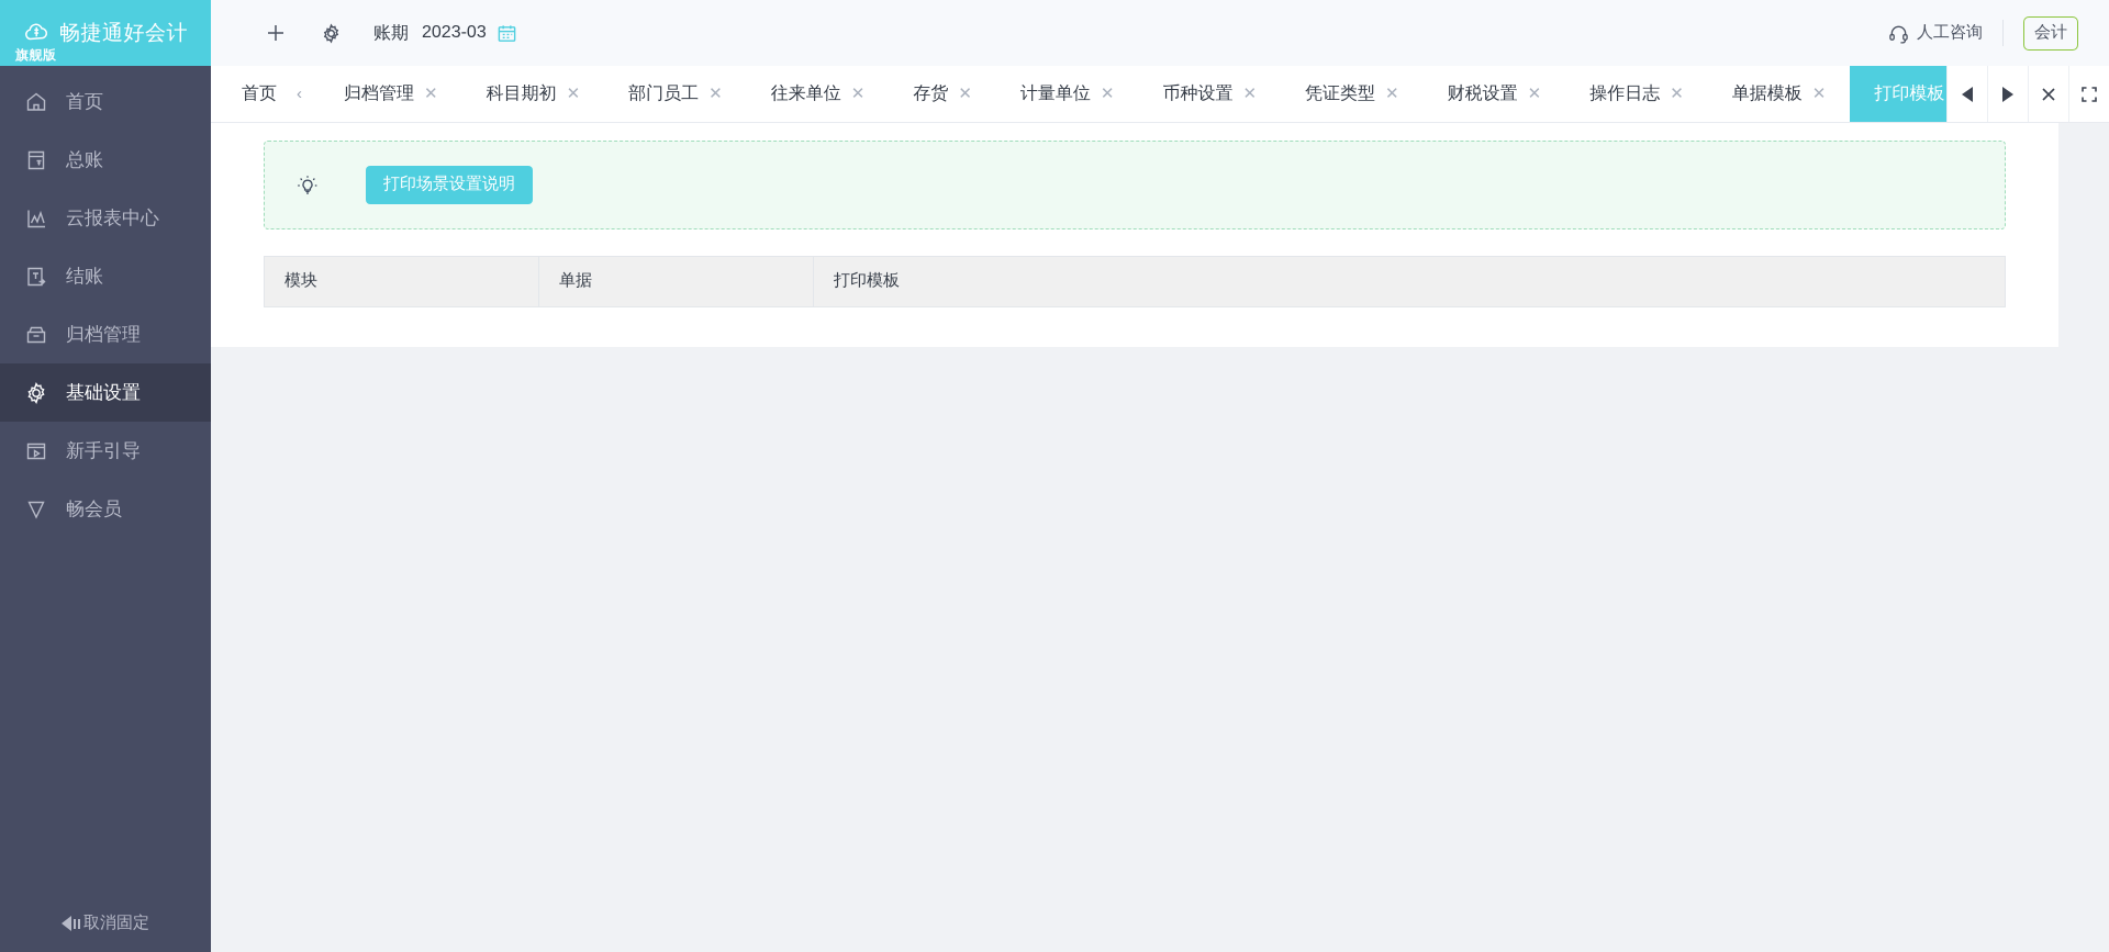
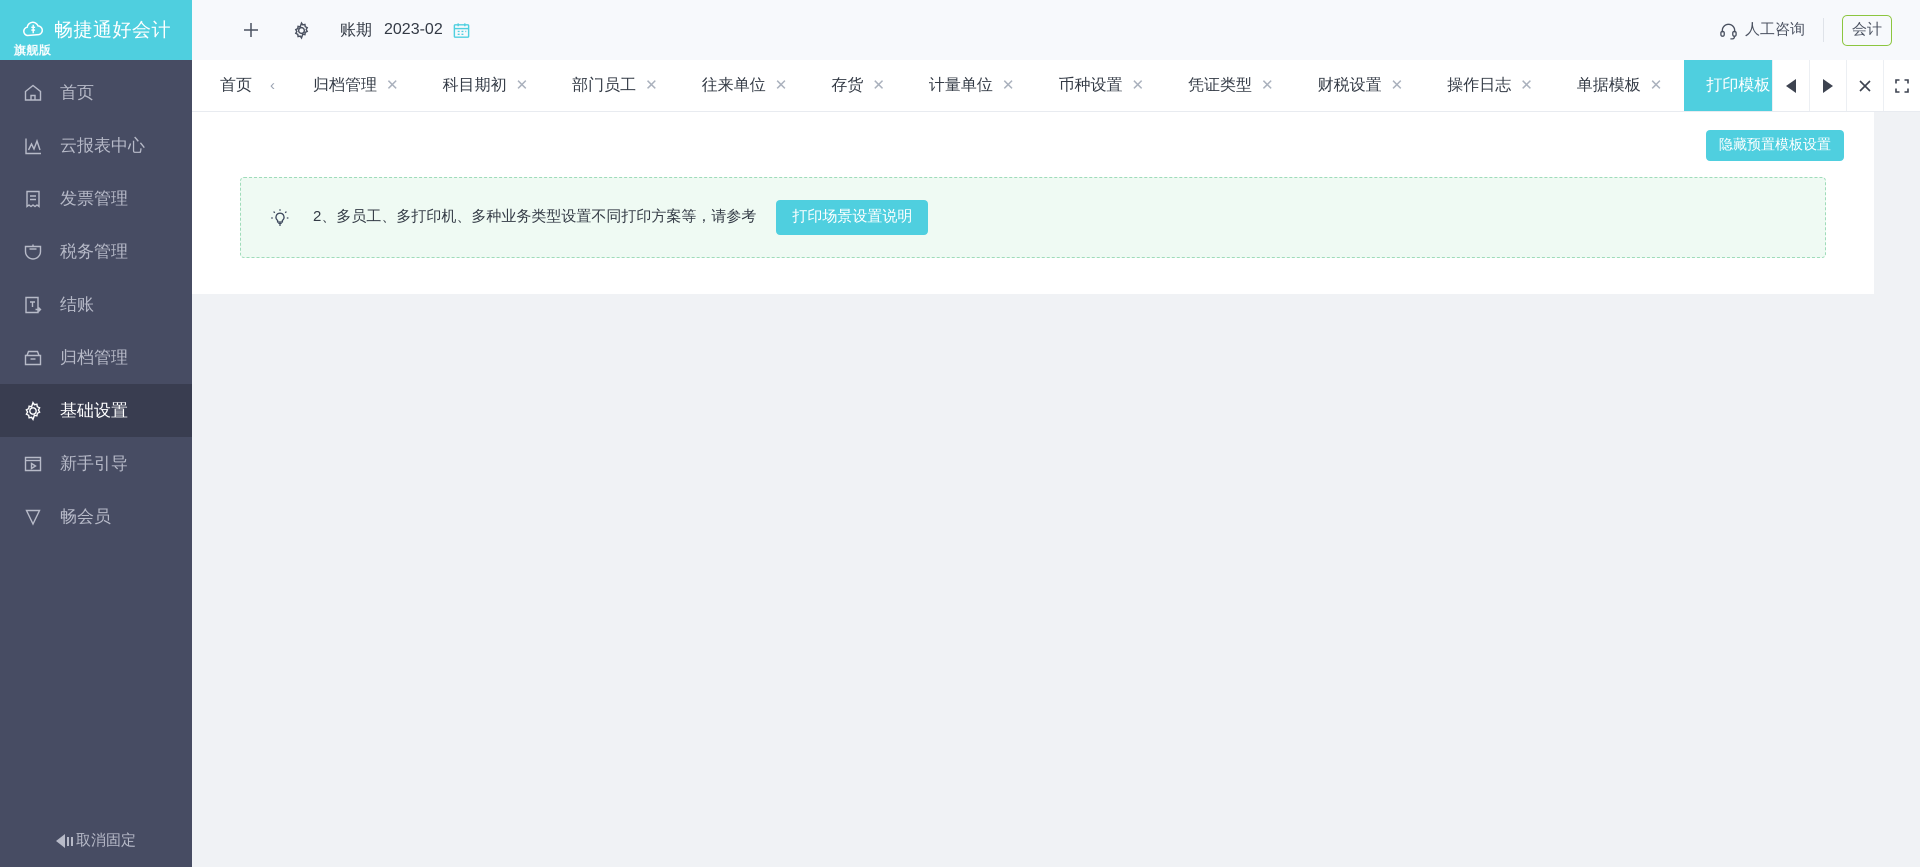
  畅捷通好会计
  旗舰版
  首页
- 总账
  云报表中心
+ 发票管理
+ 税务管理
  结账
  归档管理
  基础设置
  新手引导
  畅会员
  取消固定
  账期
- 2023-03
+ 2023-02
  人工咨询
  会计
  首页
  ‹
  归档管理
  ✕
  科目期初
  ✕
  部门员工
  ✕
  往来单位
  ✕
  存货
  ✕
  计量单位
  ✕
  币种设置
  ✕
  凭证类型
  ✕
  财税设置
  ✕
  操作日志
  ✕
  单据模板
  ✕
  打印模板
+ 隐藏预置模板设置
+ 2、多员工、多打印机、多种业务类型设置不同打印方案等，请参考
  打印场景设置说明
- 模块	单据	打印模板
